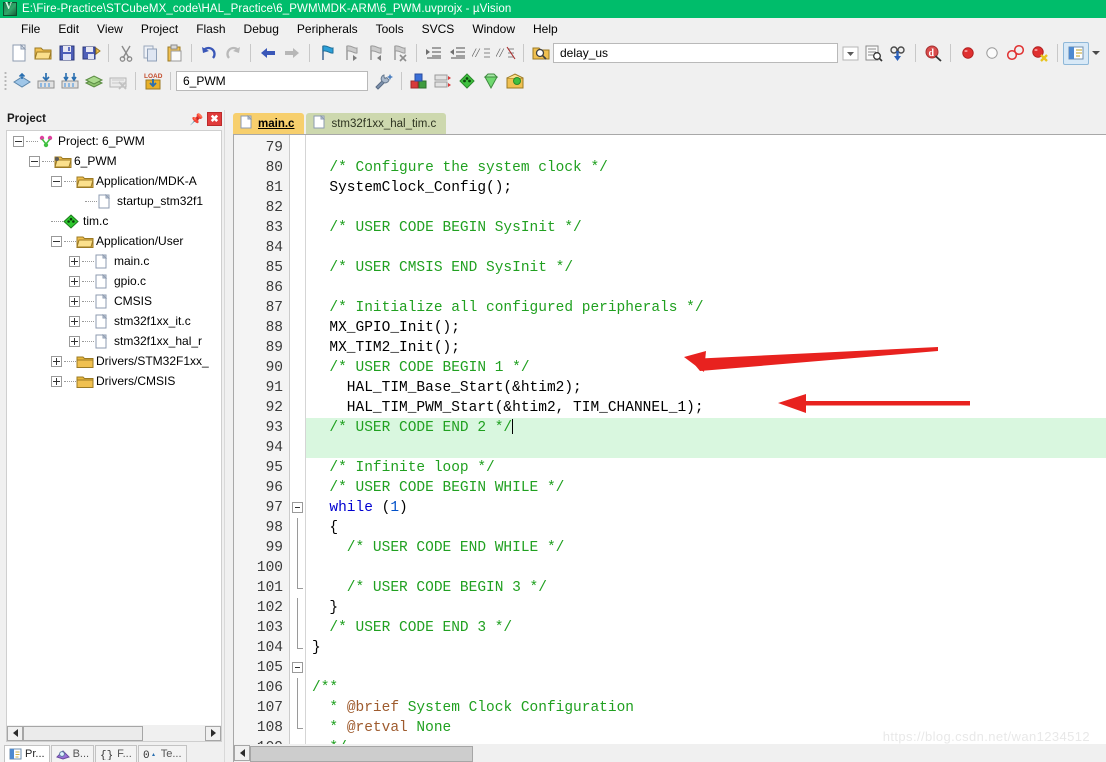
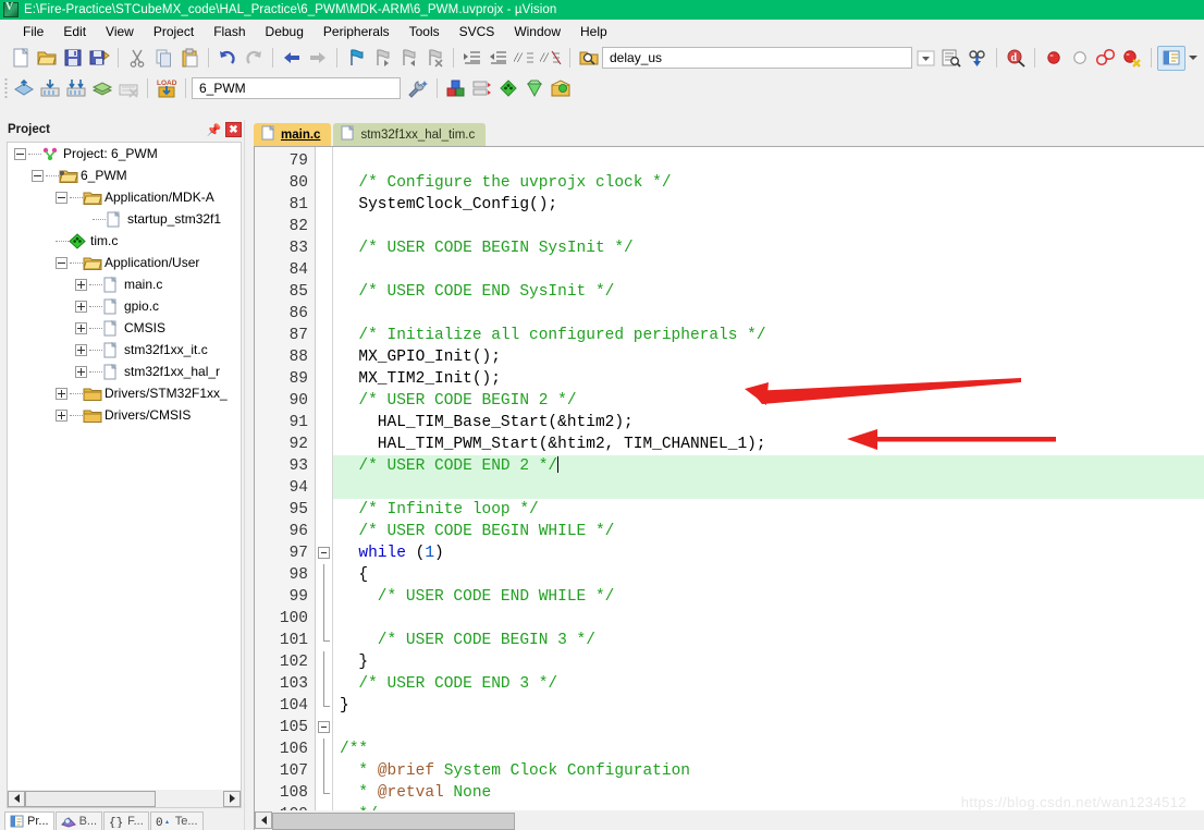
  E:\Fire-Practice\STCubeMX_code\HAL_Practice\6_PWM\MDK-ARM\6_PWM.uvprojx - µVision
  File
  Edit
  View
  Project
  Flash
  Debug
  Peripherals
  Tools
  SVCS
  Window
  Help
  //
  //
  delay_us
  d
  6_PWM
  Project
  📌
  ✖
  Project: 6_PWM
  6_PWM
  Application/MDK-A
  startup_stm32f1
  tim.c
  Application/User
  main.c
  gpio.c
  CMSIS
  stm32f1xx_it.c
  stm32f1xx_hal_r
  Drivers/STM32F1xx_
  Drivers/CMSIS
  Pr...
  B...
  {}
  F...
  0
  Te...
  main.c
  stm32f1xx_hal_tim.c
  79
  80
  81
  82
  83
  84
  85
  86
  87
  88
  89
  90
  91
  92
  93
  94
  95
  96
  97
  98
  99
  100
  101
  102
  103
  104
  105
  106
  107
  108
- /* Configure the system clock */
+ /* Configure the uvprojx clock */
  SystemClock_Config();
  /* USER CODE BEGIN SysInit */
- /* USER CMSIS END SysInit */
+ /* USER CODE END SysInit */
  /* Initialize all configured peripherals */
  MX_GPIO_Init();
  MX_TIM2_Init();
- /* USER CODE BEGIN 1 */
+ /* USER CODE BEGIN 2 */
  HAL_TIM_Base_Start(&htim2);
  HAL_TIM_PWM_Start(&htim2, TIM_CHANNEL_1);
  /* USER CODE END 2 */
  /* Infinite loop */
  /* USER CODE BEGIN WHILE */
  while (1)
  {
  /* USER CODE END WHILE */
  /* USER CODE BEGIN 3 */
  }
  /* USER CODE END 3 */
  }
  /**
  * @brief System Clock Configuration
  * @retval None
